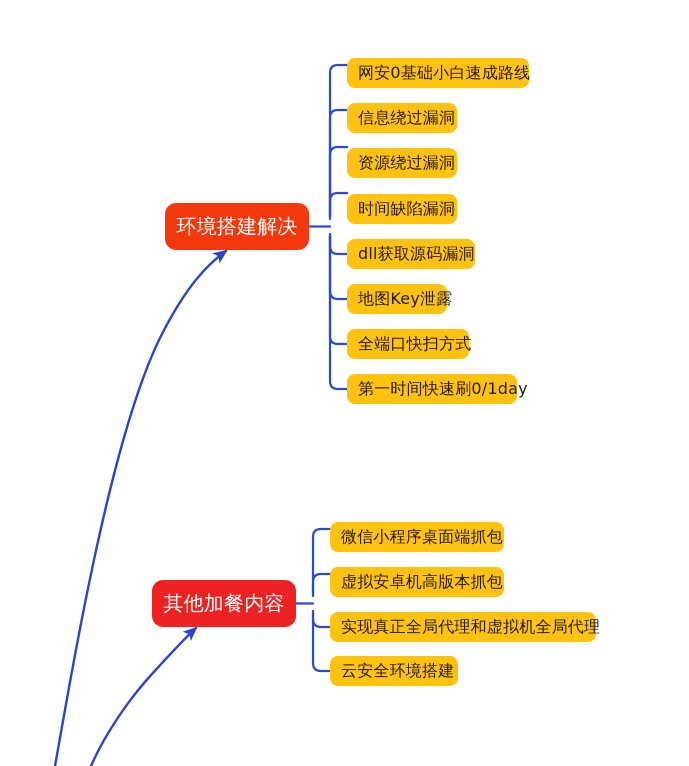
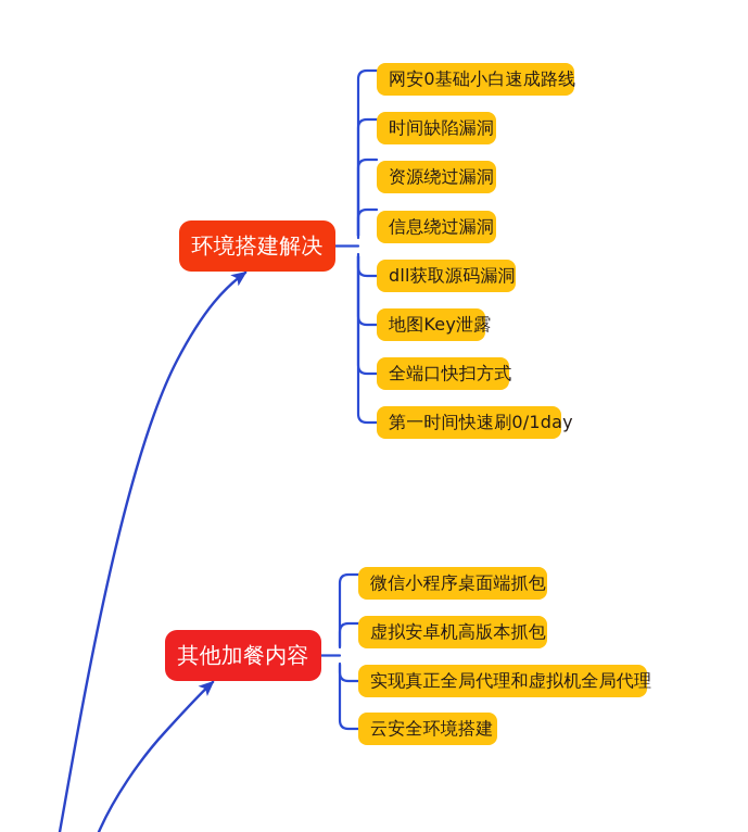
  环境搭建解决
  网安0基础小白速成路线
- 信息绕过漏洞
+ 时间缺陷漏洞
  资源绕过漏洞
- 时间缺陷漏洞
+ 信息绕过漏洞
  dll获取源码漏洞
  地图Key泄露
  全端口快扫方式
  第一时间快速刷0/1day
  其他加餐内容
  微信小程序桌面端抓包
  虚拟安卓机高版本抓包
  实现真正全局代理和虚拟机全局代理
  云安全环境搭建
